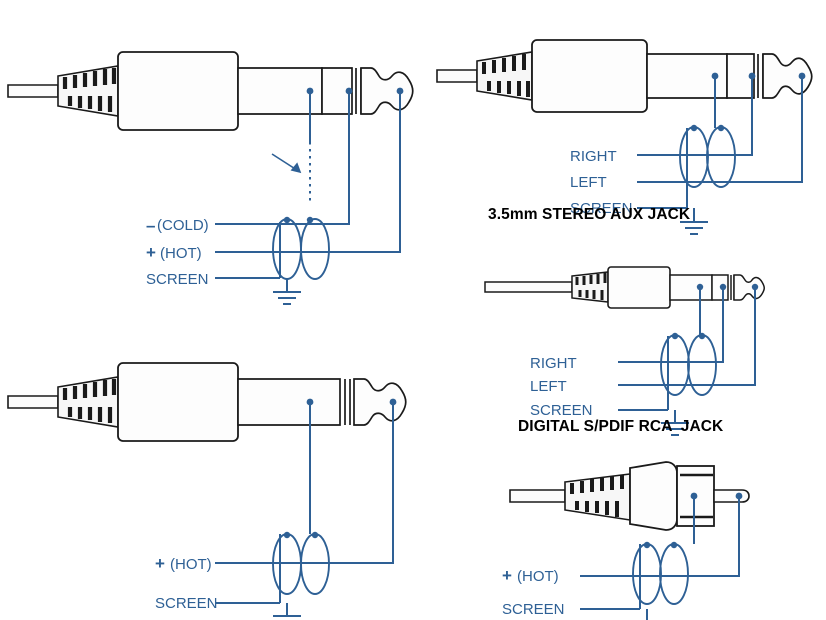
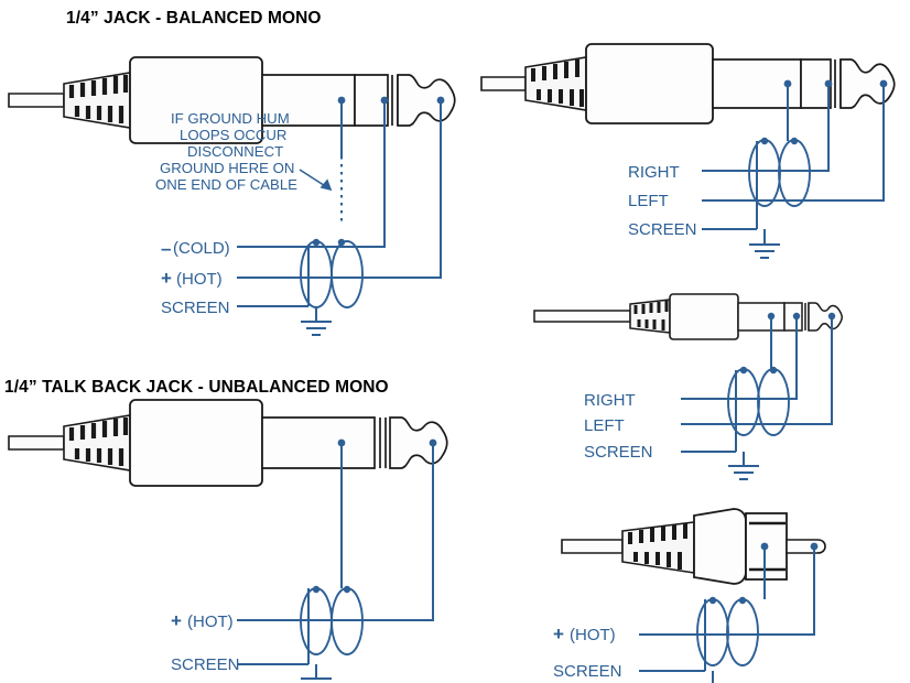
+ 1/4” JACK - BALANCED MONO
+ IF GROUND HUM
+ LOOPS OCCUR
+ DISCONNECT
+ GROUND HERE ON
+ ONE END OF CABLE
  –
  (COLD)
  +
  (HOT)
  SCREEN
  RIGHT
  LEFT
  SCREEN
- 3.5mm STEREO AUX JACK
  RIGHT
  LEFT
  SCREEN
+ 1/4” TALK BACK JACK - UNBALANCED MONO
  +
  (HOT)
  SCREEN
- DIGITAL S/PDIF RCA JACK
  +
  (HOT)
  SCREEN
